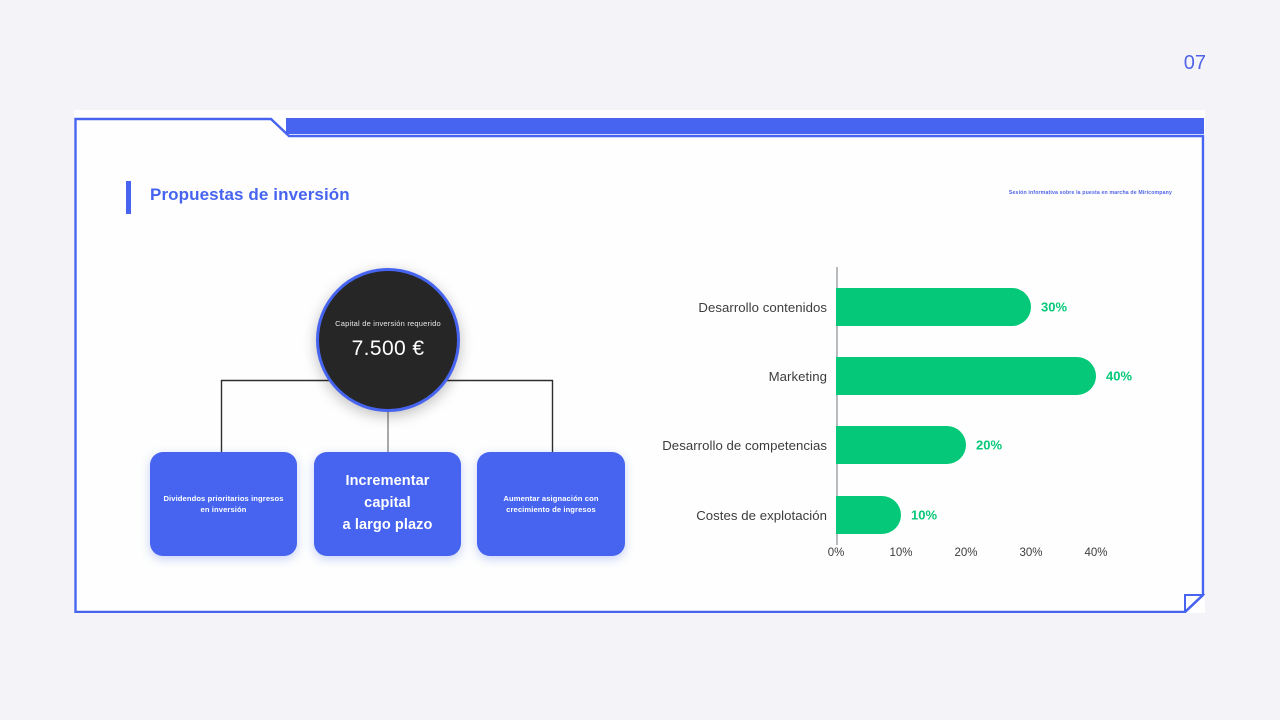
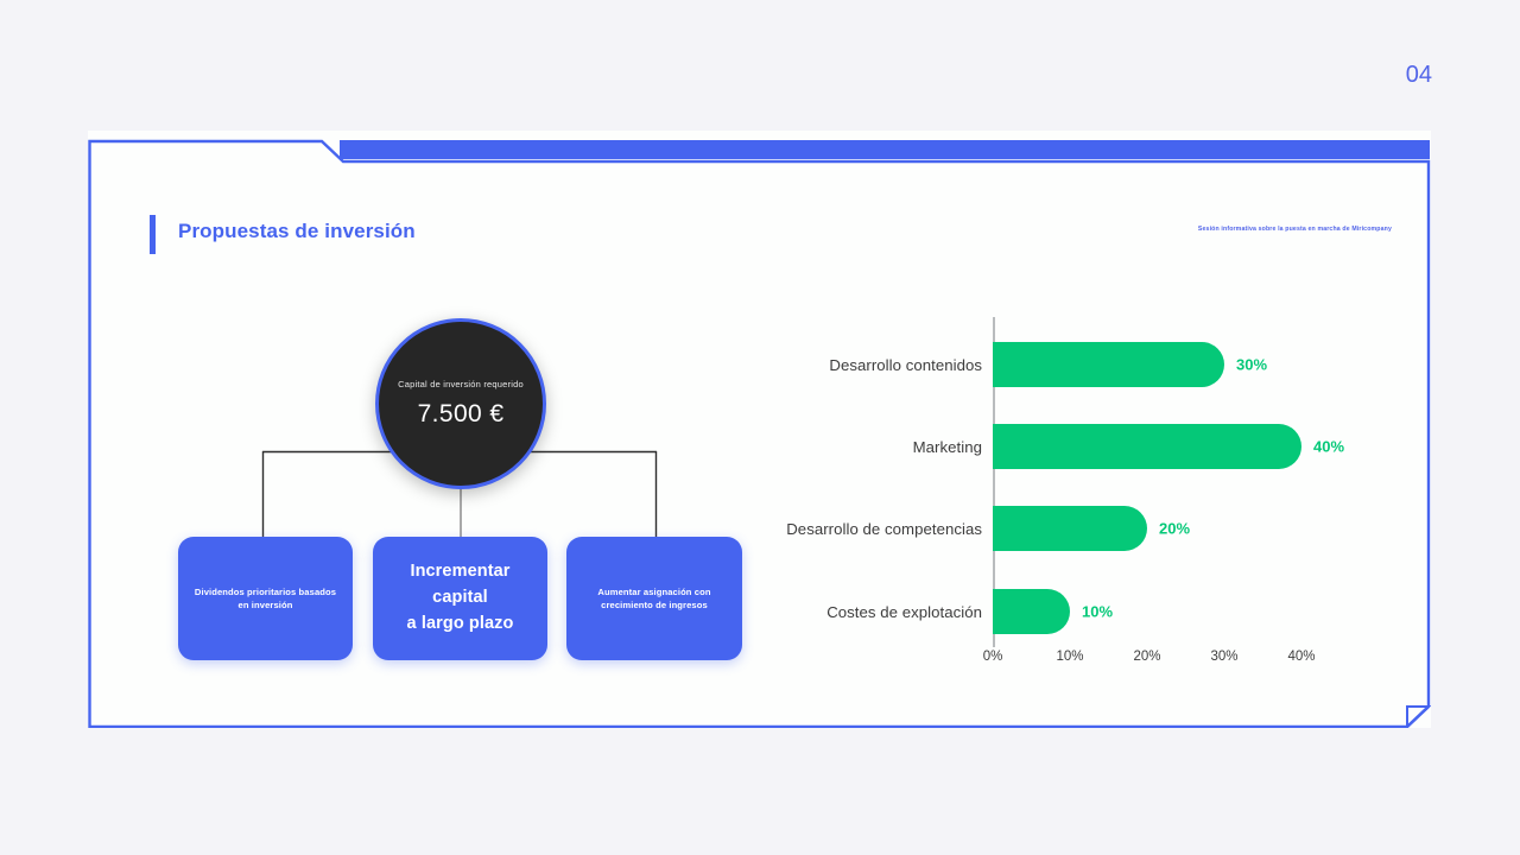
- 07
+ 04
  Propuestas de inversión
  Capital de inversión requerido
  7.500 €
- Dividendos prioritarios ingresos en inversión
+ Dividendos prioritarios basados en inversión
  Incrementar capital
  a largo plazo
  Aumentar asignación con crecimiento de ingresos
  Desarrollo contenidos
  30%
  Marketing
  40%
  Desarrollo de competencias
  20%
  Costes de explotación
  10%
  0%
  10%
  20%
  30%
  40%
